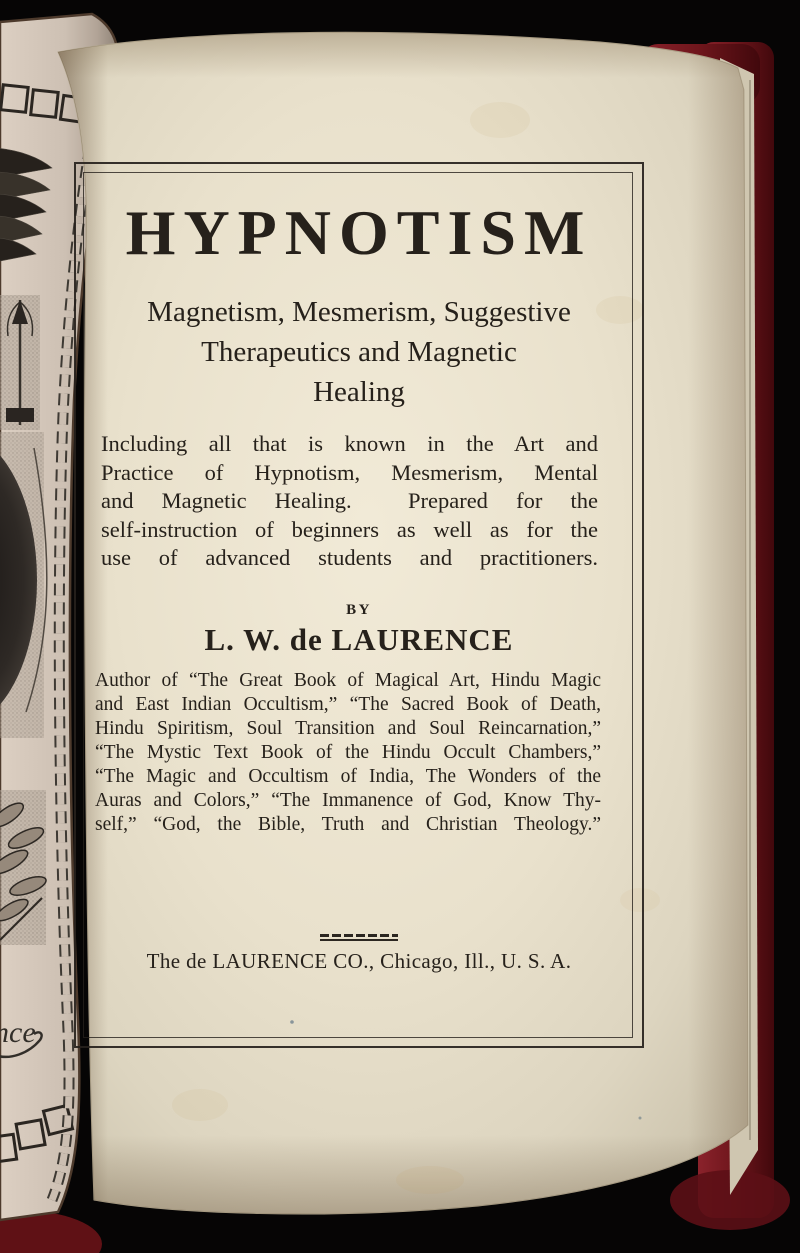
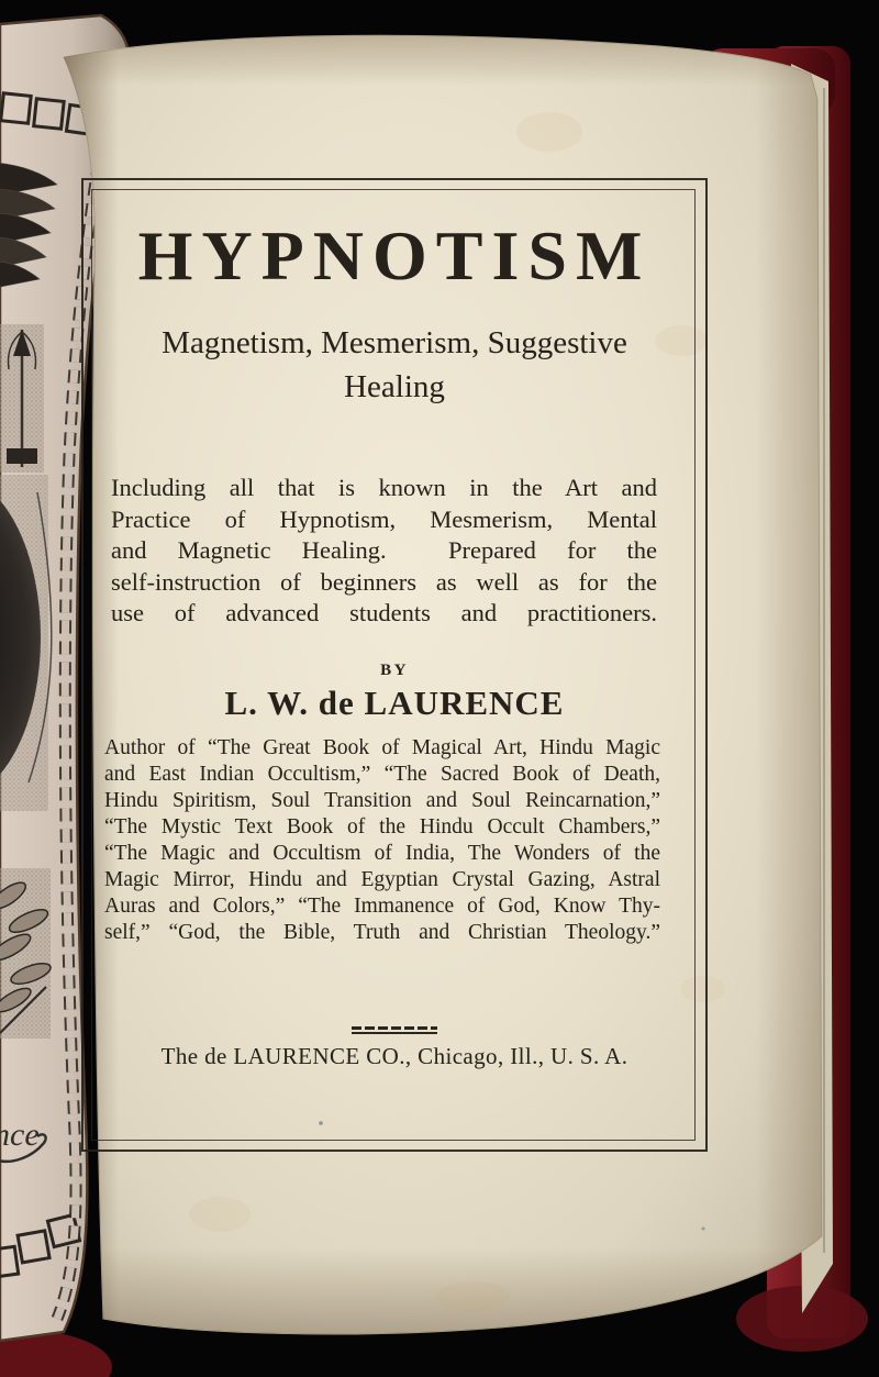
  nce
  HYPNOTISM
  Magnetism, Mesmerism, Suggestive
- Therapeutics and Magnetic
  Healing
  Including all that is known in the Art and
  Practice of Hypnotism, Mesmerism, Mental
  and Magnetic Healing. Prepared for the
  self-instruction of beginners as well as for the
  use of advanced students and practitioners.
  BY
  L. W. de LAURENCE
  Author of “The Great Book of Magical Art, Hindu Magic
  and East Indian Occultism,” “The Sacred Book of Death,
  Hindu Spiritism, Soul Transition and Soul Reincarnation,”
  “The Mystic Text Book of the Hindu Occult Chambers,”
  “The Magic and Occultism of India, The Wonders of the
+ Magic Mirror, Hindu and Egyptian Crystal Gazing, Astral
  Auras and Colors,” “The Immanence of God, Know Thy-
  self,” “God, the Bible, Truth and Christian Theology.”
  The de LAURENCE CO., Chicago, Ill., U. S. A.
